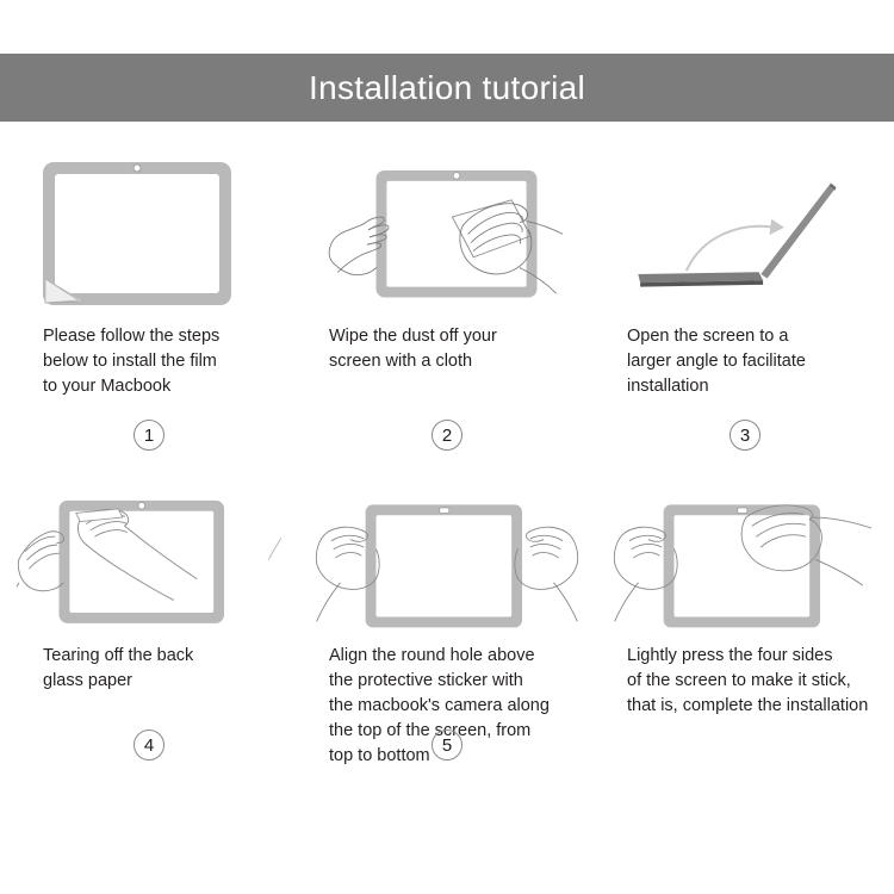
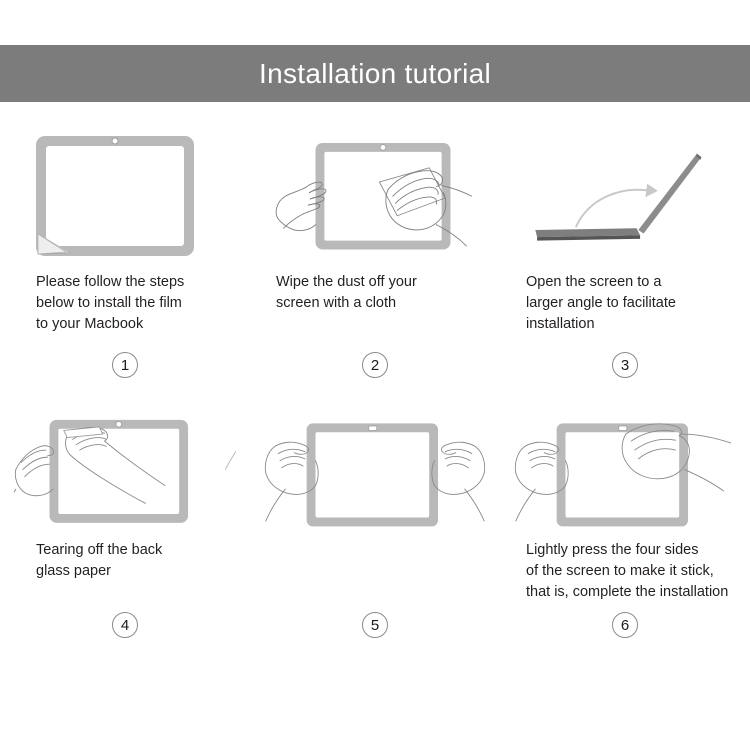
  Installation tutorial
  Please follow the steps
  below to install the film
  to your Macbook
  1
  Wipe the dust off your
  screen with a cloth
  2
  Open the screen to a
  larger angle to facilitate
  installation
  3
  Tearing off the back
  glass paper
  4
- Align the round hole above
- the protective sticker with
- the macbook's camera along
- the top of the screen, from
- top to bottom
  5
  Lightly press the four sides
  of the screen to make it stick,
  that is, complete the installation
+ 6
